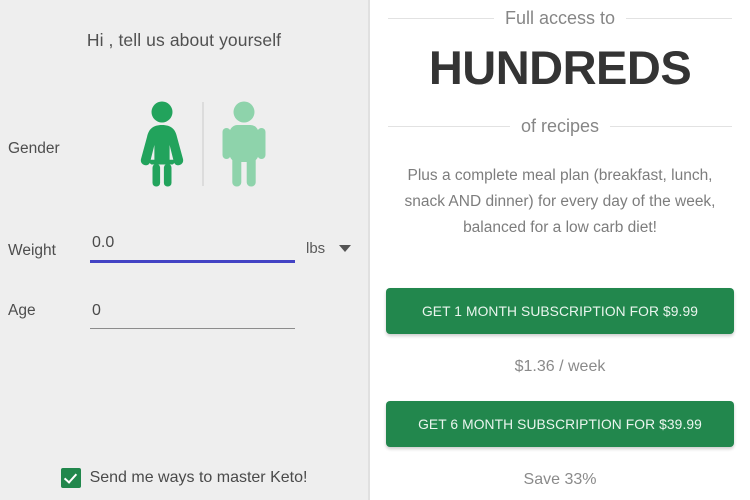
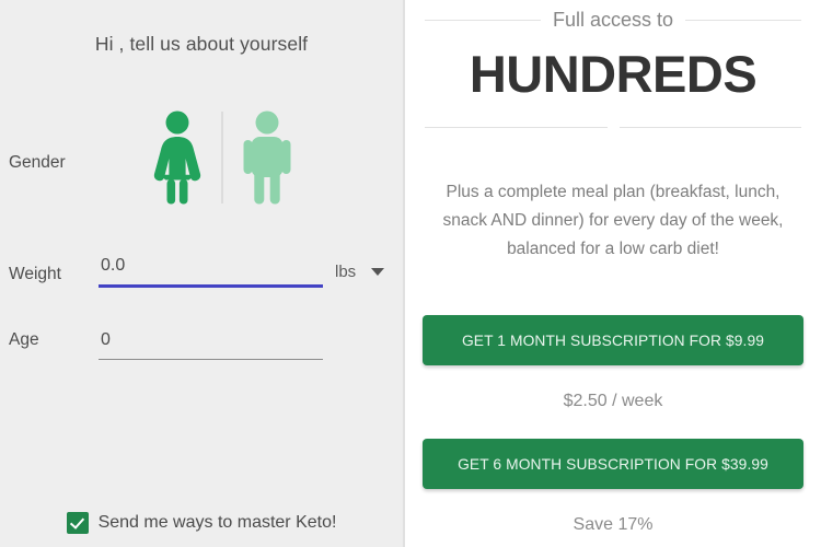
  Hi , tell us about yourself
  Gender
  Weight
  0.0
  lbs
  Age
  0
  Send me ways to master Keto!
  Full access to
  HUNDREDS
- of recipes
  Plus a complete meal plan (breakfast, lunch, snack AND dinner) for every day of the week, balanced for a low carb diet!
  GET 1 MONTH SUBSCRIPTION FOR $9.99
- $1.36 / week
+ $2.50 / week
  GET 6 MONTH SUBSCRIPTION FOR $39.99
- Save 33%
+ Save 17%
